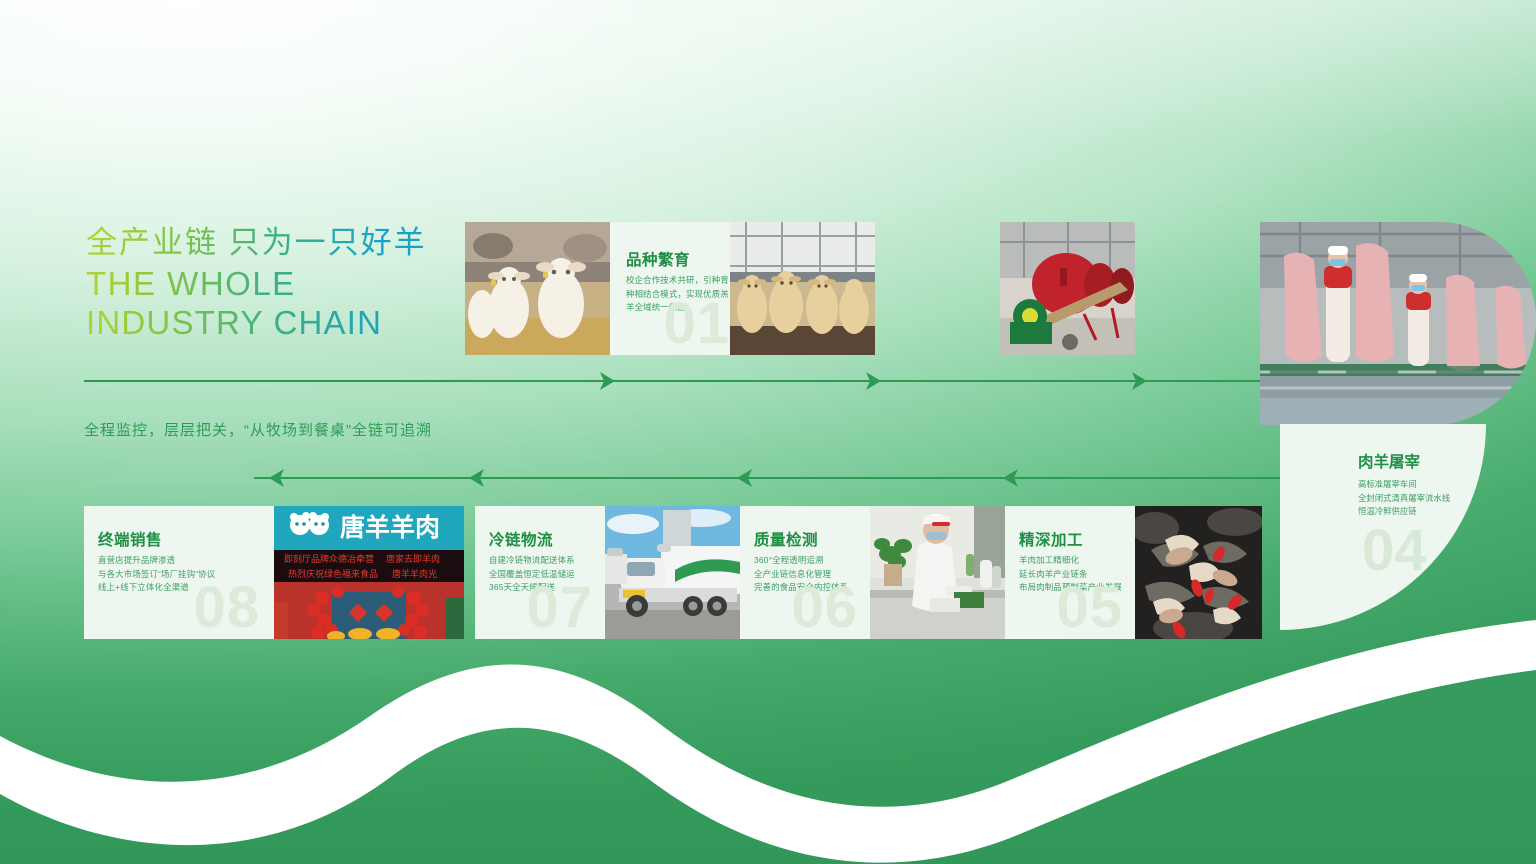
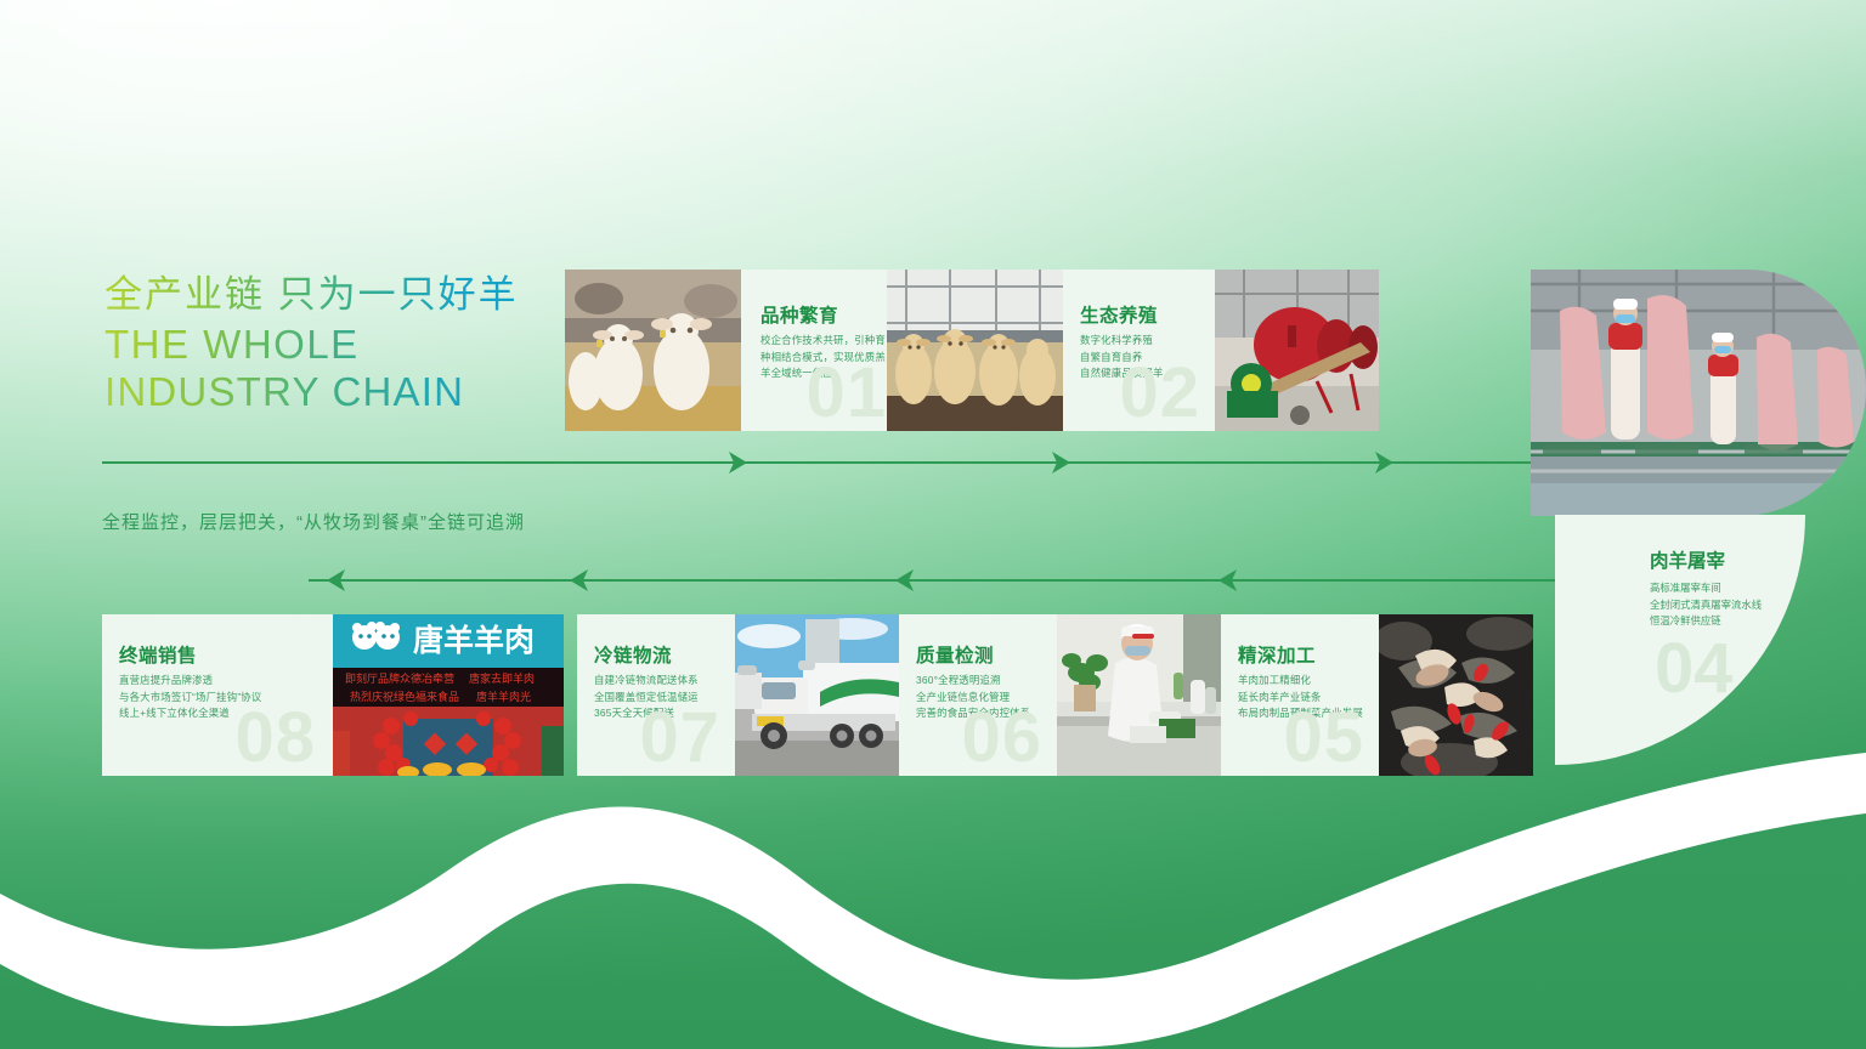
  全产业链 只为一只好羊
  THE WHOLE
  INDUSTRY CHAIN
  全程监控，层层把关，“从牧场到餐桌”全链可追溯
  品种繁育
  校企合作技术共研，引种育
  种相结合模式，实现优质羔
  羊全域统一供应
  01
+ 生态养殖
+ 数字化科学养殖
+ 自繁自育自养
+ 自然健康品质好羊
+ 02
  肉羊屠宰
  高标准屠宰车间
  全封闭式清真屠宰流水线
  恒温冷鲜供应链
  04
  终端销售
  直营店提升品牌渗透
  与各大市场签订“场厂挂钩”协议
  线上+线下立体化全渠道
  08
  唐羊羊肉
  即刻厅品牌众德冶牵营
  唐家去即羊肉
  热烈庆祝绿色福来食品
  唐羊羊肉光
  冷链物流
  自建冷链物流配送体系
  全国覆盖恒定低温储运
  365天全天候配送
  07
  质量检测
  360°全程透明追溯
  全产业链信息化管理
  完善的食品安全内控体系
  06
  精深加工
  羊肉加工精细化
  延长肉羊产业链条
  布局肉制品预制菜产业发展
  05
